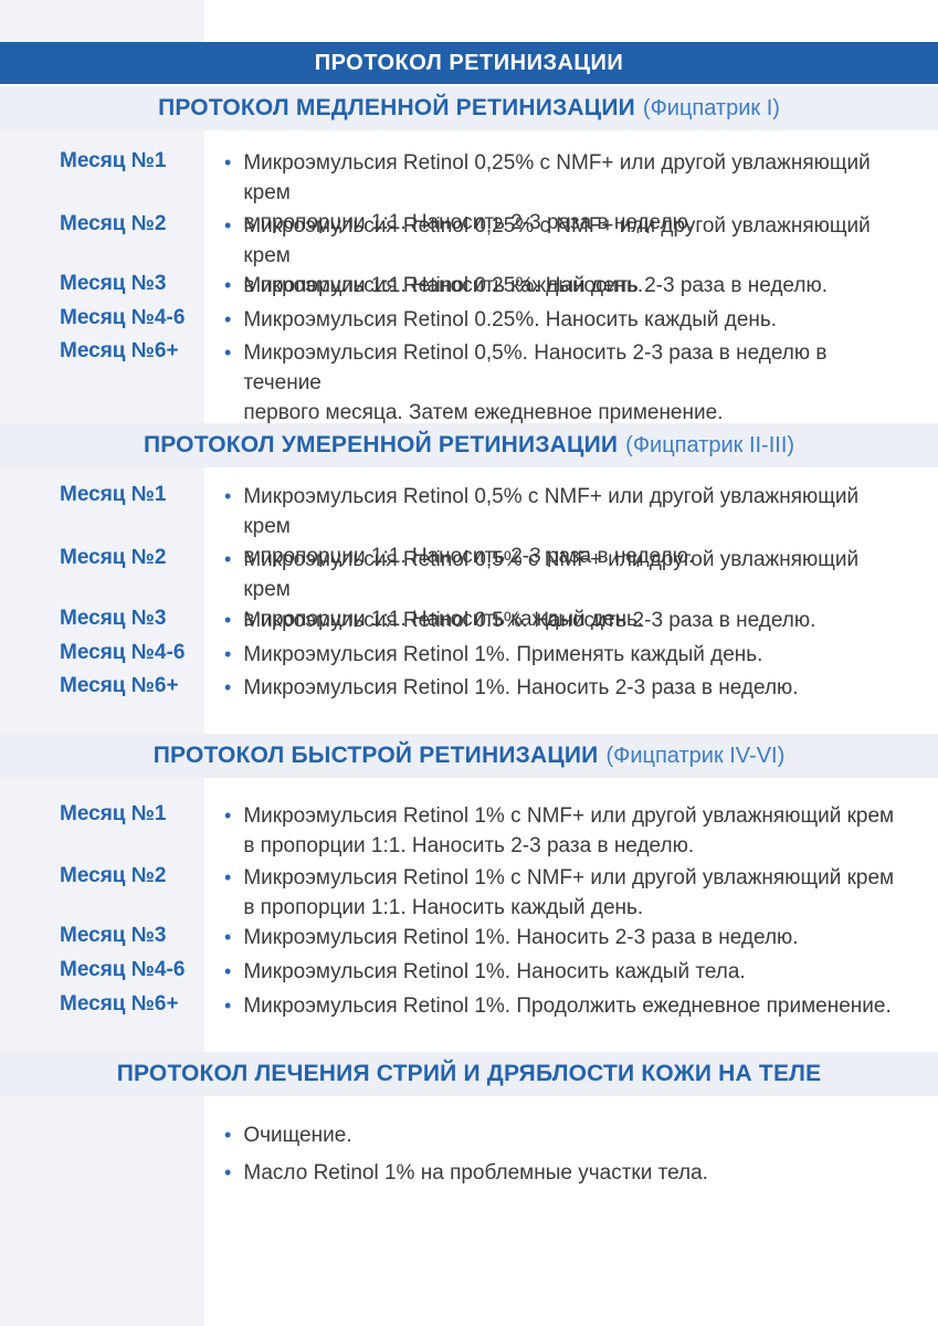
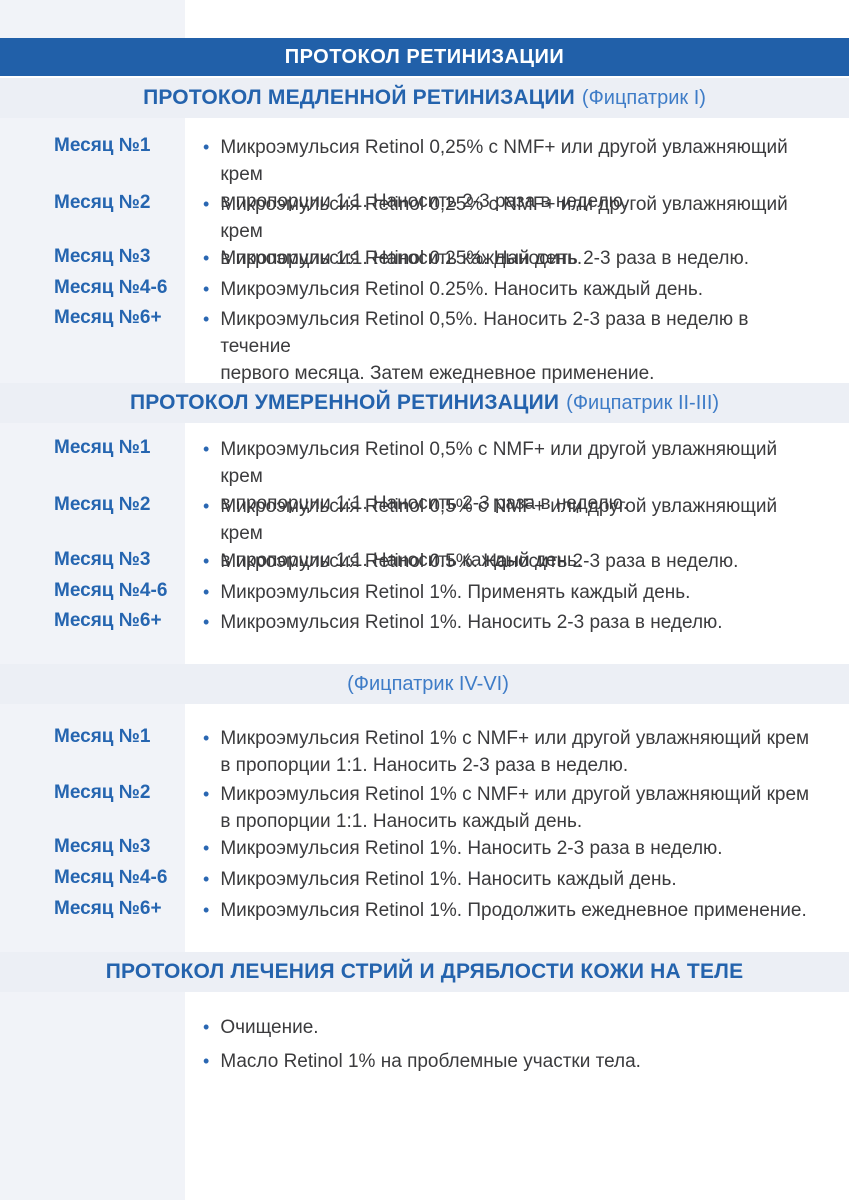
  ПРОТОКОЛ РЕТИНИЗАЦИИ
  ПРОТОКОЛ МЕДЛЕННОЙ РЕТИНИЗАЦИИ
  (Фицпатрик I)
  Месяц №1
  •
  Микроэмульсия Retinol 0,25% с NMF+ или другой увлажняющий крем
  в пропорции 1:1. Наносить 2-3 раза в неделю.
  Месяц №2
  •
  Микроэмульсия Retinol 0,25% с NMF+ или другой увлажняющий крем
  в пропорции 1:1. Наносить каждый день.
  Месяц №3
  •
  Микроэмульсия Retinol 0.25%. Наносить 2-3 раза в неделю.
  Месяц №4-6
  •
  Микроэмульсия Retinol 0.25%. Наносить каждый день.
  Месяц №6+
  •
  Микроэмульсия Retinol 0,5%. Наносить 2-3 раза в неделю в течение
  первого месяца. Затем ежедневное применение.
  ПРОТОКОЛ УМЕРЕННОЙ РЕТИНИЗАЦИИ
  (Фицпатрик II-III)
  Месяц №1
  •
  Микроэмульсия Retinol 0,5% с NMF+ или другой увлажняющий крем
  в пропорции 1:1. Наносить 2-3 раза в неделю.
  Месяц №2
  •
  Микроэмульсия Retinol 0,5% с NMF+ или другой увлажняющий крем
  в пропорции 1:1. Наносить каждый день.
  Месяц №3
  •
  Микроэмульсия Retinol 0.5%. Наносить 2-3 раза в неделю.
  Месяц №4-6
  •
  Микроэмульсия Retinol 1%. Применять каждый день.
  Месяц №6+
  •
  Микроэмульсия Retinol 1%. Наносить 2-3 раза в неделю.
- ПРОТОКОЛ БЫСТРОЙ РЕТИНИЗАЦИИ
  (Фицпатрик IV-VI)
  Месяц №1
  •
  Микроэмульсия Retinol 1% с NMF+ или другой увлажняющий крем
  в пропорции 1:1. Наносить 2-3 раза в неделю.
  Месяц №2
  •
  Микроэмульсия Retinol 1% с NMF+ или другой увлажняющий крем
  в пропорции 1:1. Наносить каждый день.
  Месяц №3
  •
  Микроэмульсия Retinol 1%. Наносить 2-3 раза в неделю.
  Месяц №4-6
  •
- Микроэмульсия Retinol 1%. Наносить каждый тела.
+ Микроэмульсия Retinol 1%. Наносить каждый день.
  Месяц №6+
  •
  Микроэмульсия Retinol 1%. Продолжить ежедневное применение.
  ПРОТОКОЛ ЛЕЧЕНИЯ СТРИЙ И ДРЯБЛОСТИ КОЖИ НА ТЕЛЕ
  •
  Очищение.
  •
  Масло Retinol 1% на проблемные участки тела.
